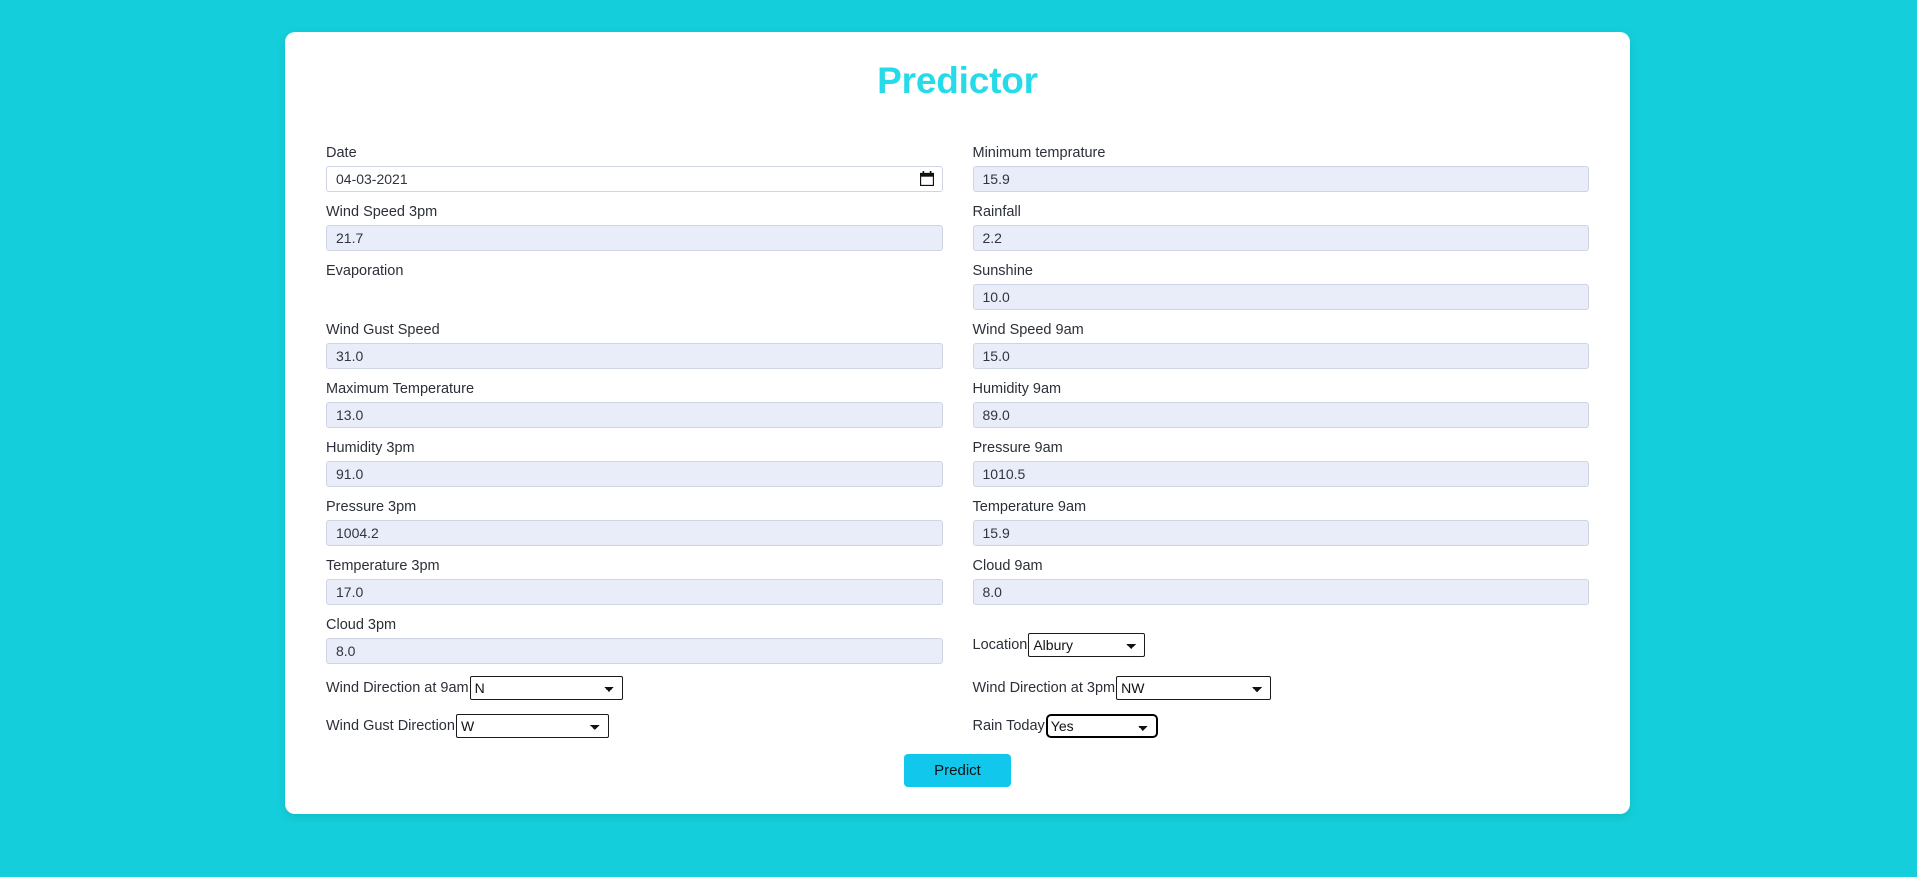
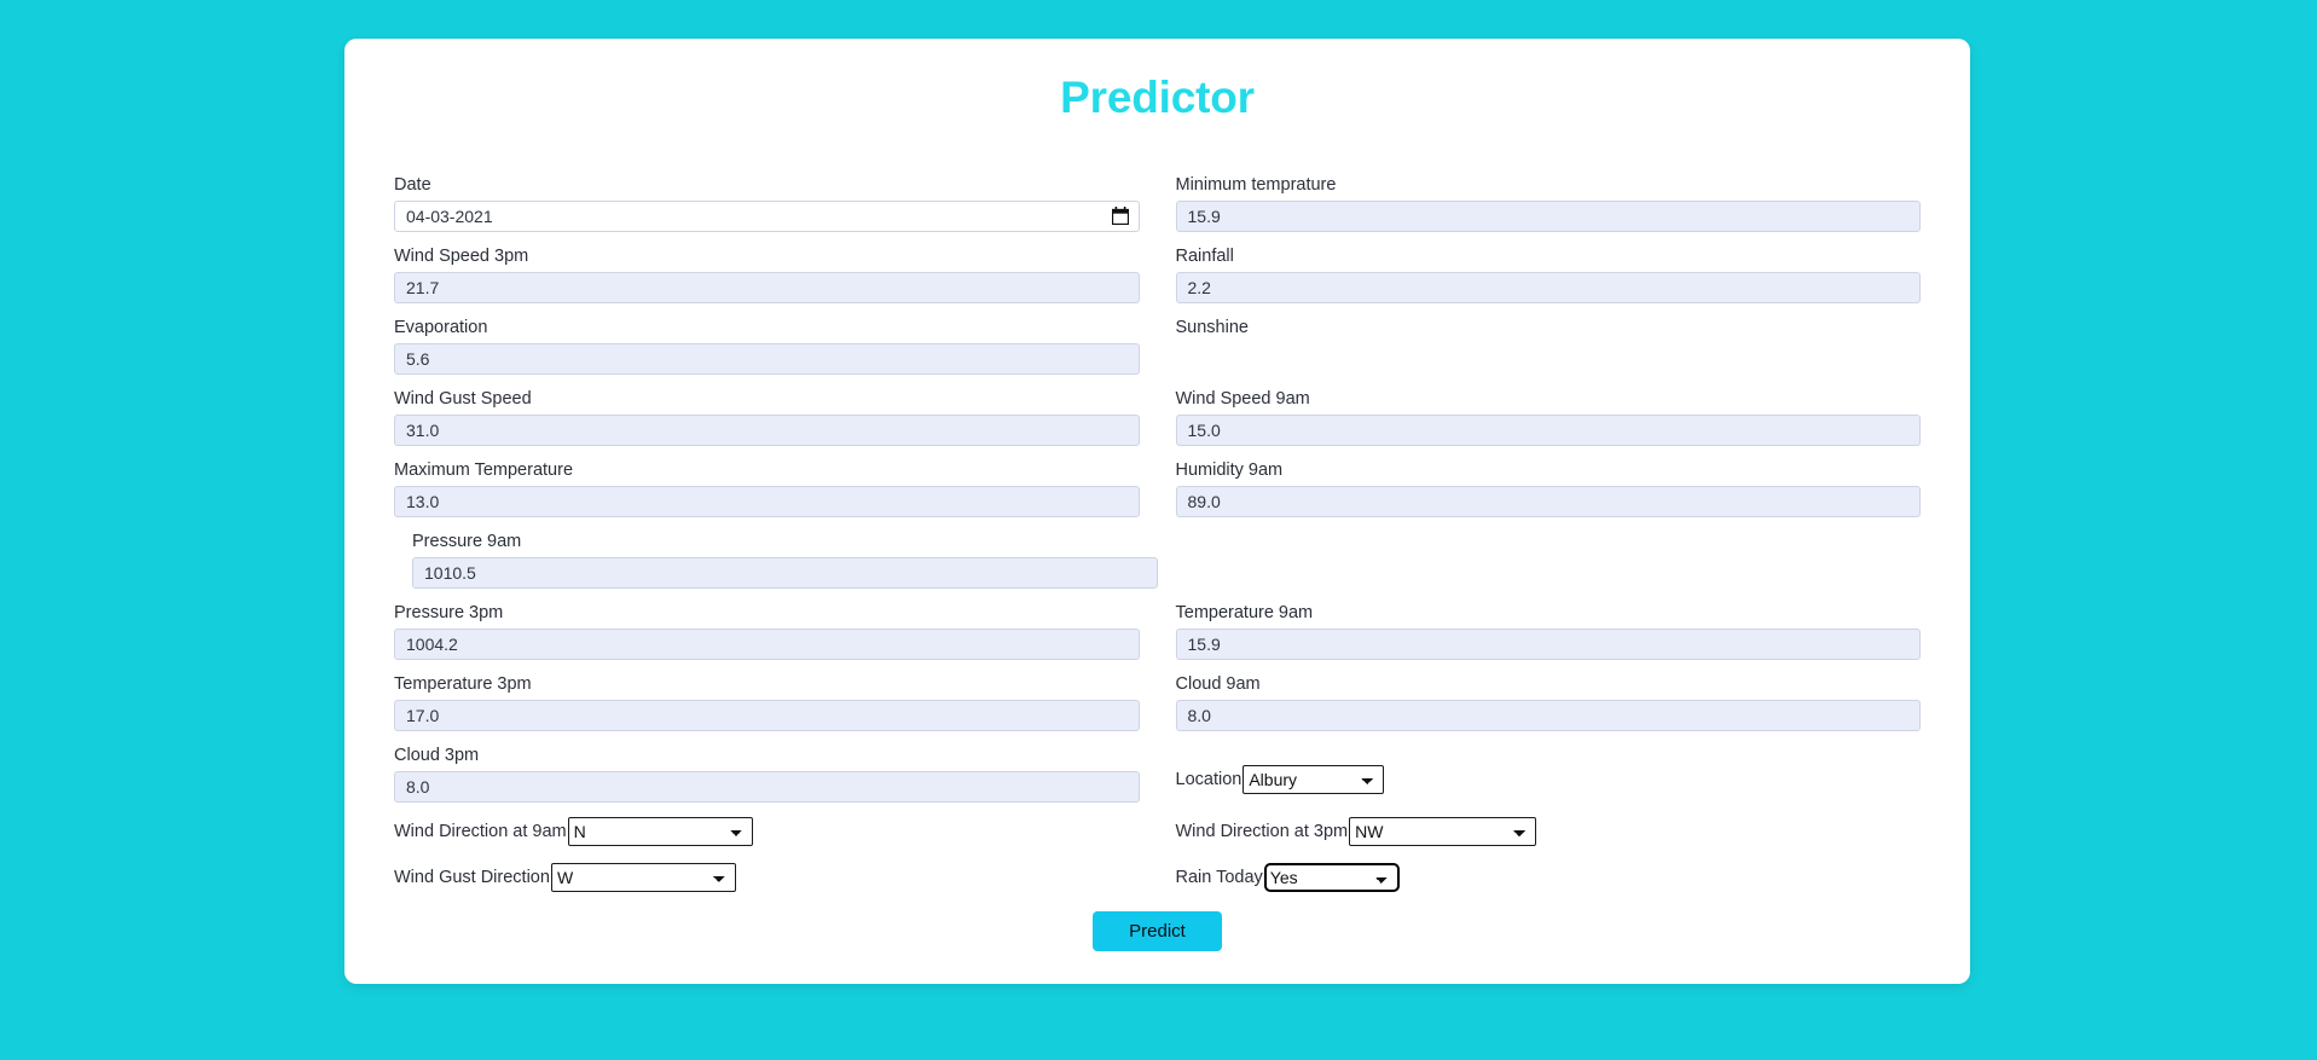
  Predictor
  Date
  04-03-2021
  Minimum temprature
  15.9
  Wind Speed 3pm
  21.7
  Rainfall
  2.2
  Evaporation
+ 5.6
  Sunshine
- 10.0
  Wind Gust Speed
  31.0
  Wind Speed 9am
  15.0
  Maximum Temperature
  13.0
  Humidity 9am
  89.0
- Humidity 3pm
- 91.0
  Pressure 9am
  1010.5
  Pressure 3pm
  1004.2
  Temperature 9am
  15.9
  Temperature 3pm
  17.0
  Cloud 9am
  8.0
  Cloud 3pm
  8.0
  Location
  Albury
  Wind Direction at 9am
  N
  Wind Direction at 3pm
  NW
  Wind Gust Direction
  W
  Rain Today
  Yes
  Predict
